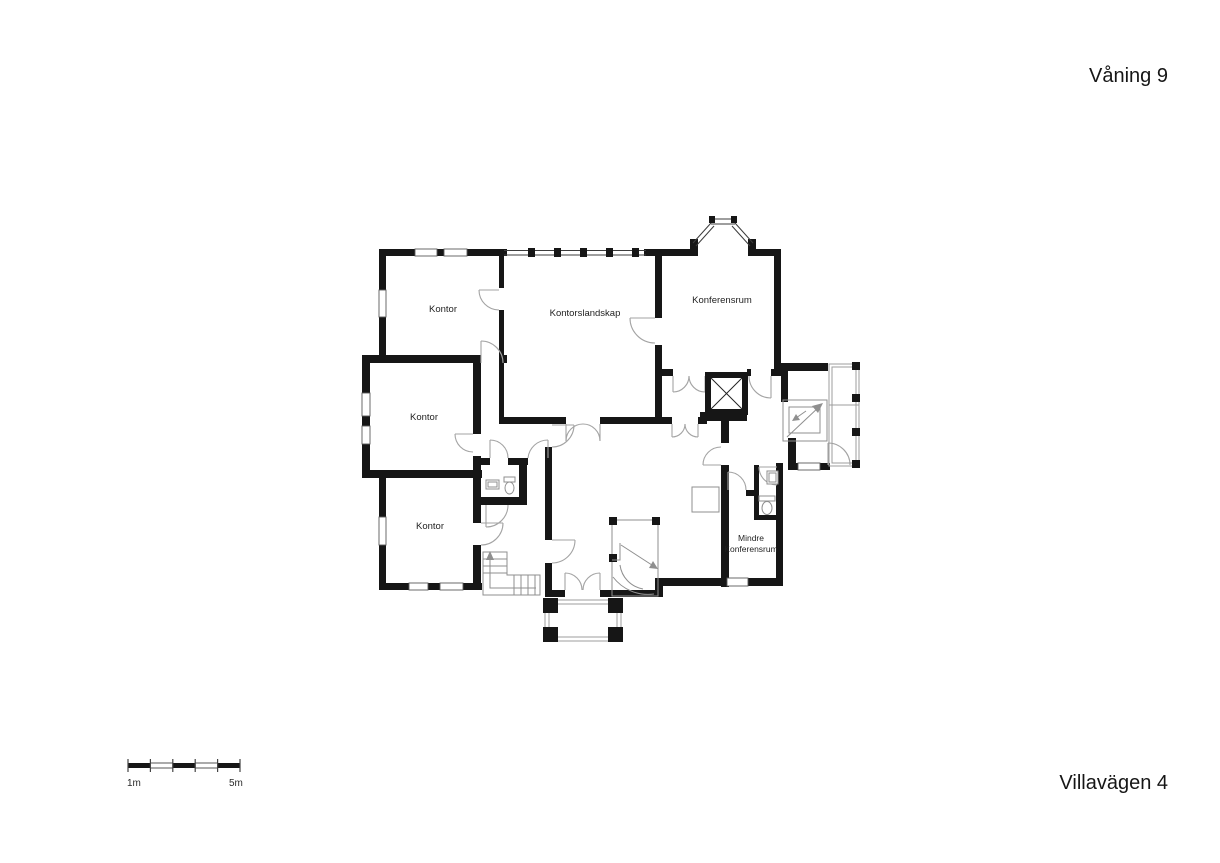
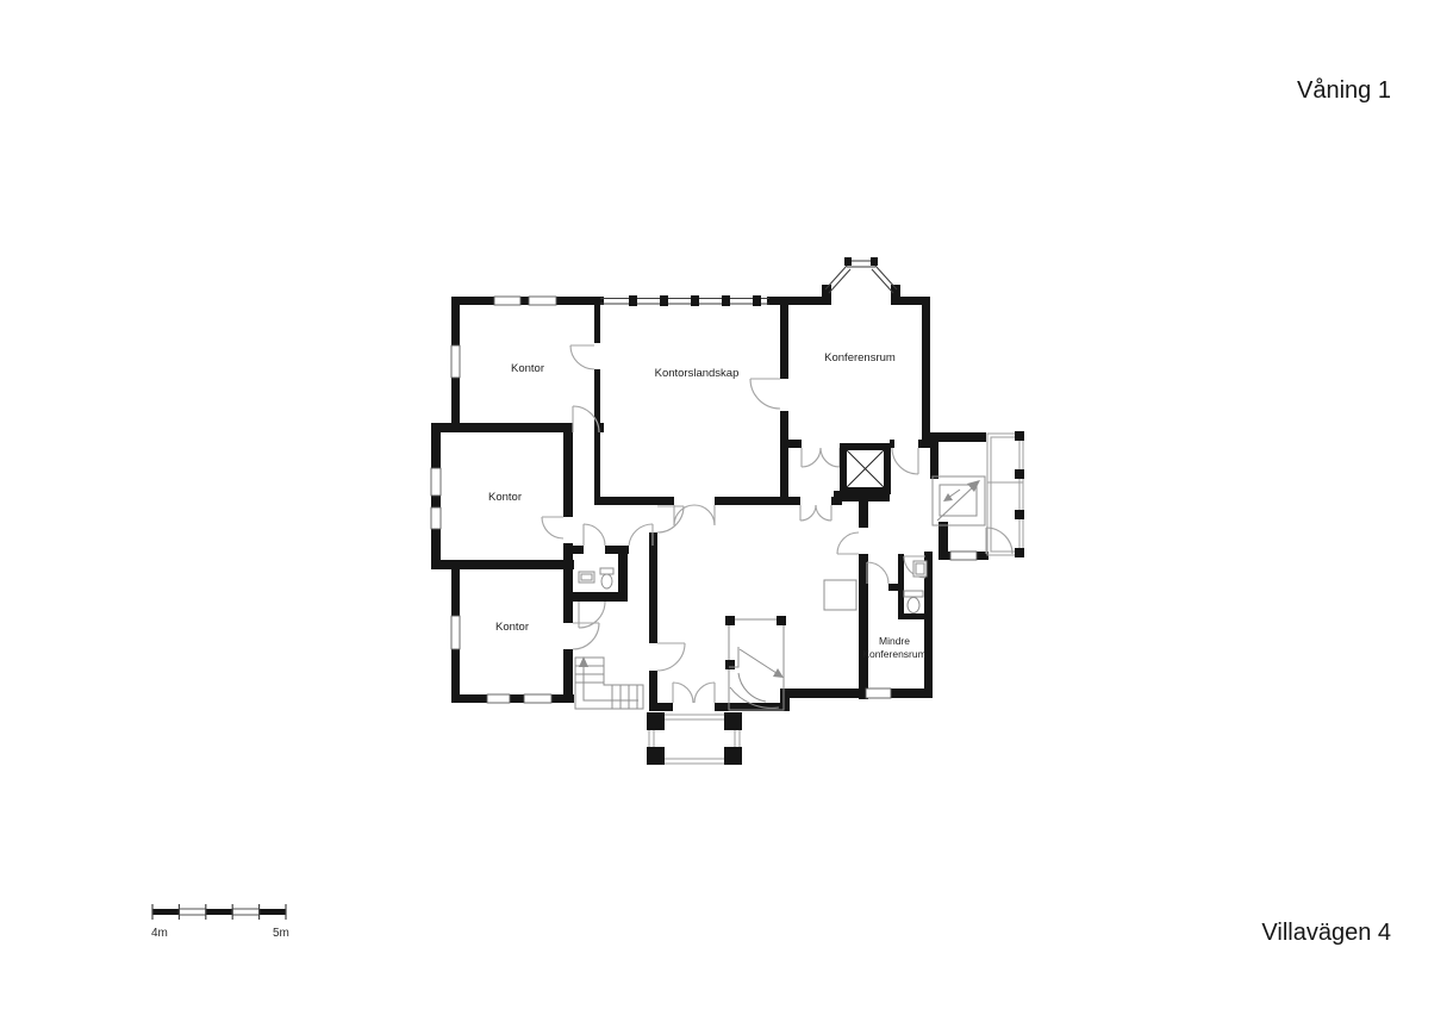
  Kontor
  Kontorslandskap
  Konferensrum
  Kontor
  Kontor
  Mindre
  Konferensrum
- 1m
+ 4m
  5m
- Våning 9
+ Våning 1
  Villavägen 4
